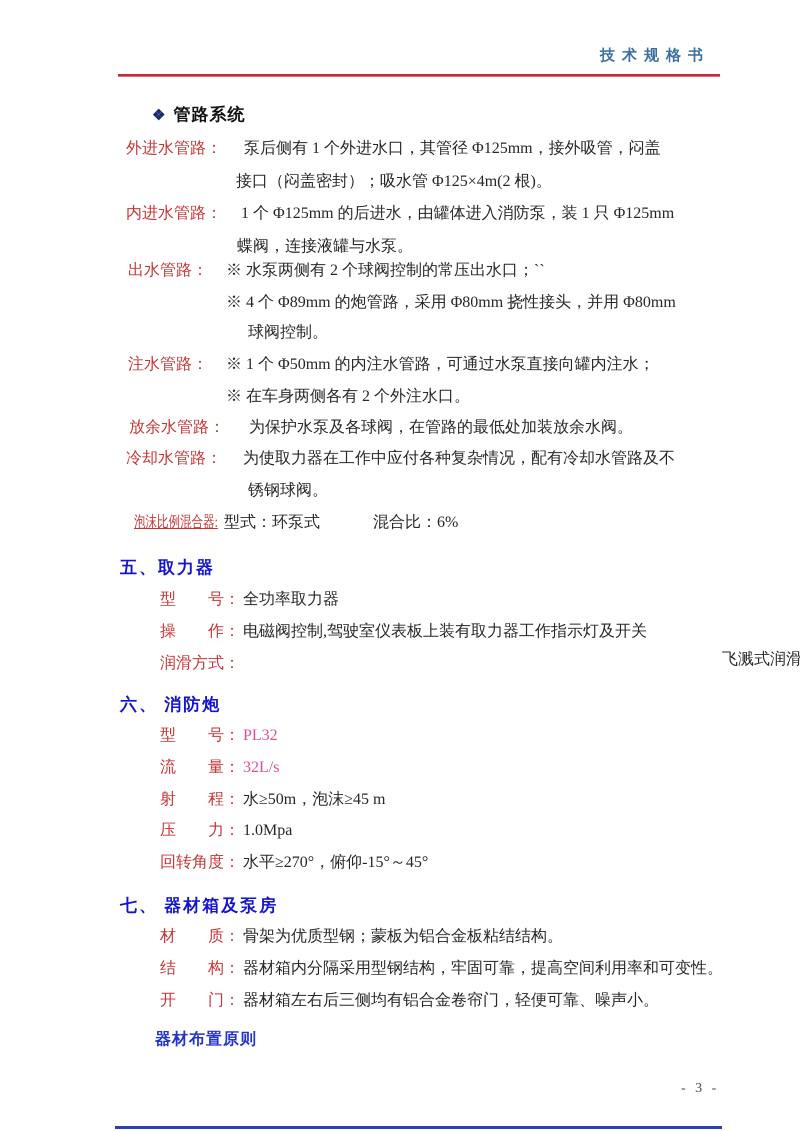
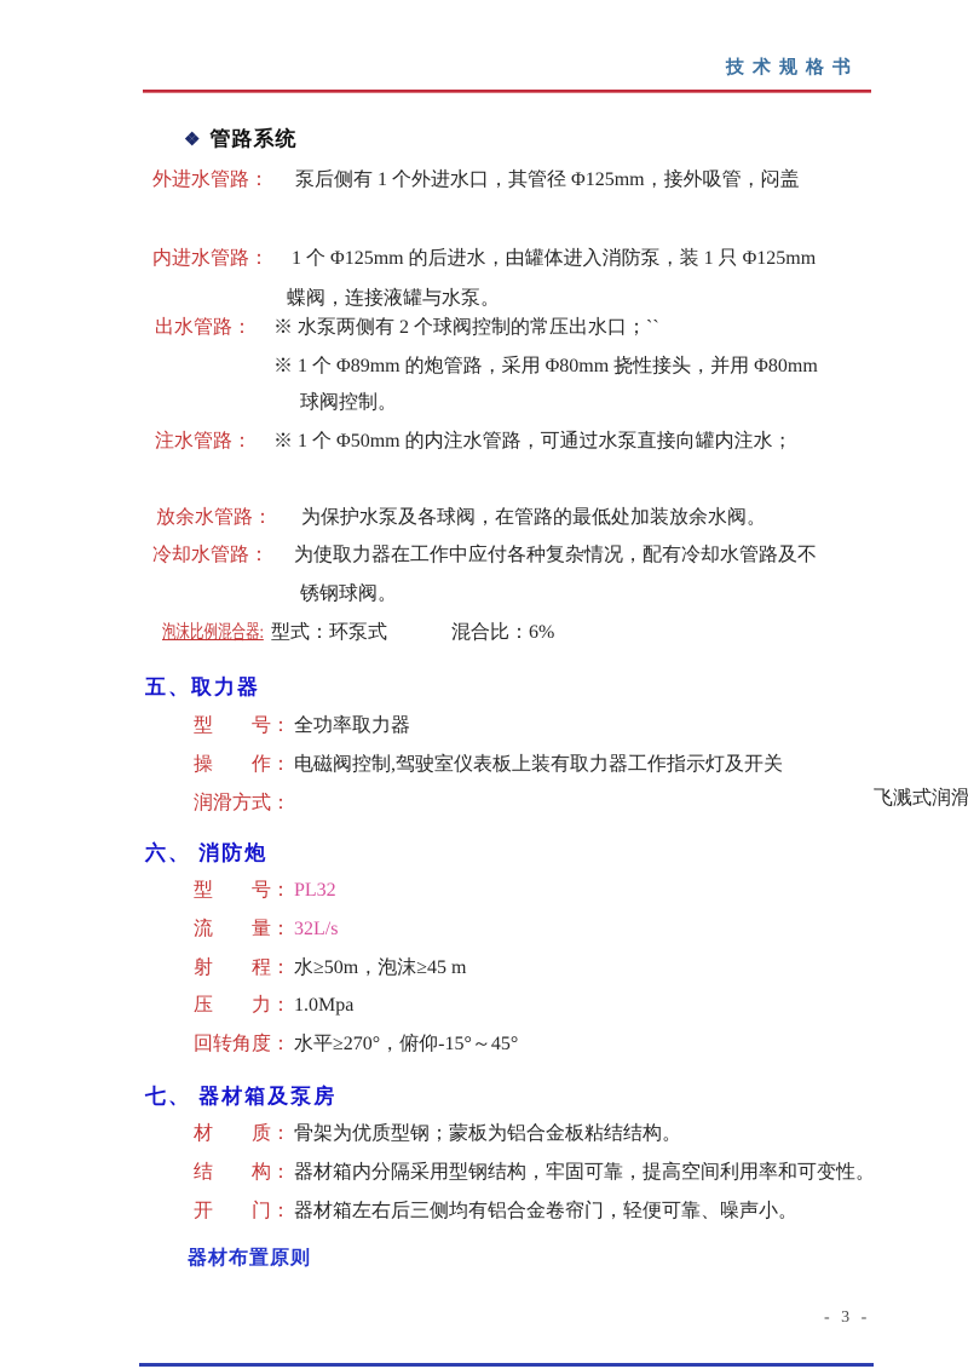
  技术规格书
  ❖ 管路系统
  外进水管路：
  泵后侧有 1 个外进水口，其管径 Φ125mm，接外吸管，闷盖
- 接口（闷盖密封）；吸水管 Φ125×4m(2 根)。
  内进水管路：
  1 个 Φ125mm 的后进水，由罐体进入消防泵，装 1 只 Φ125mm
  蝶阀，连接液罐与水泵。
  出水管路：
  ※ 水泵两侧有 2 个球阀控制的常压出水口；``
- ※ 4 个 Φ89mm 的炮管路，采用 Φ80mm 挠性接头，并用 Φ80mm
+ ※ 1 个 Φ89mm 的炮管路，采用 Φ80mm 挠性接头，并用 Φ80mm
  球阀控制。
  注水管路：
  ※ 1 个 Φ50mm 的内注水管路，可通过水泵直接向罐内注水；
- ※ 在车身两侧各有 2 个外注水口。
  放余水管路：
  为保护水泵及各球阀，在管路的最低处加装放余水阀。
  冷却水管路：
  为使取力器在工作中应付各种复杂情况，配有冷却水管路及不
  锈钢球阀。
  泡沫比例混合器:
  型式：环泵式
  混合比：6%
  五、取力器
  型 号：
  全功率取力器
  操 作：
  电磁阀控制,驾驶室仪表板上装有取力器工作指示灯及开关
  润滑方式：
  飞溅式润滑
  六、 消防炮
  型 号：
  PL32
  流 量：
  32L/s
  射 程：
  水≥50m，泡沫≥45 m
  压 力：
  1.0Mpa
  回转角度：
  水平≥270°，俯仰-15°～45°
  七、 器材箱及泵房
  材 质：
  骨架为优质型钢；蒙板为铝合金板粘结结构。
  结 构：
  器材箱内分隔采用型钢结构，牢固可靠，提高空间利用率和可变性。
  开 门：
  器材箱左右后三侧均有铝合金卷帘门，轻便可靠、噪声小。
  器材布置原则
  - 3 -
